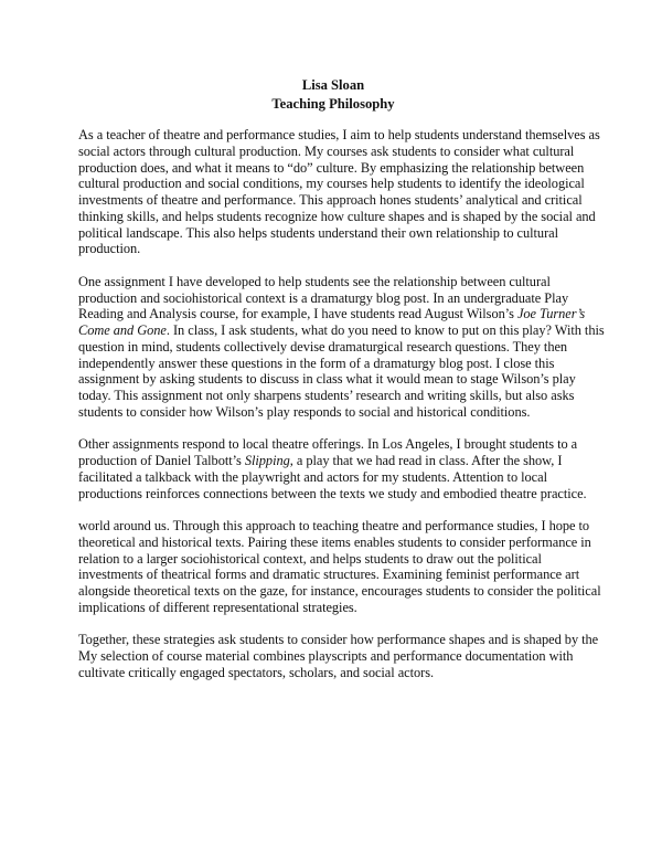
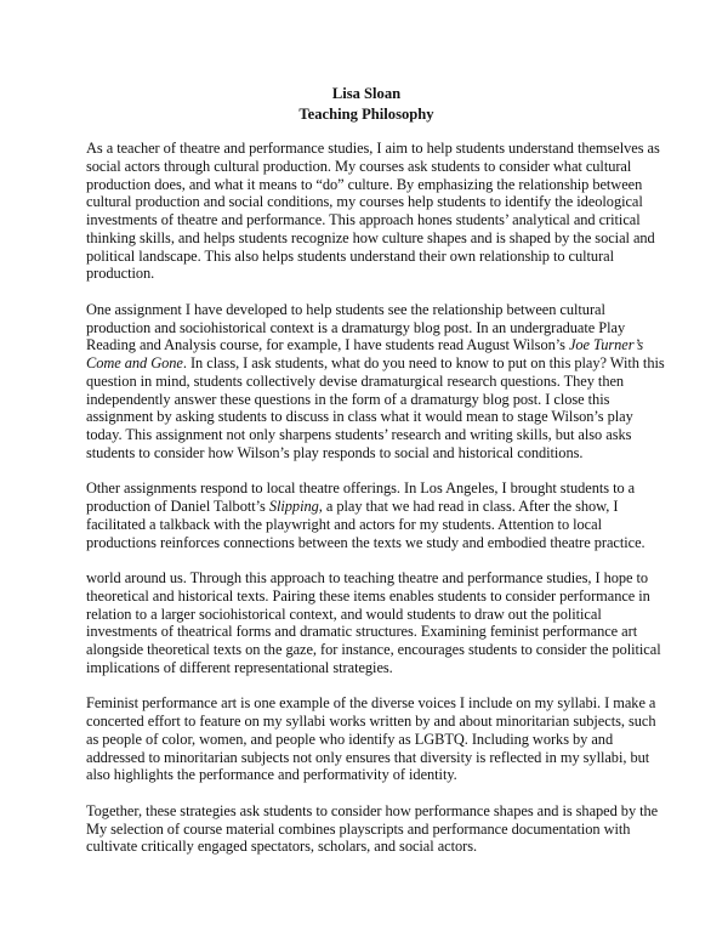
  Lisa Sloan
  Teaching Philosophy
  As a teacher of theatre and performance studies, I aim to help students understand themselves as
  social actors through cultural production. My courses ask students to consider what cultural
  production does, and what it means to “do” culture. By emphasizing the relationship between
  cultural production and social conditions, my courses help students to identify the ideological
  investments of theatre and performance. This approach hones students’ analytical and critical
  thinking skills, and helps students recognize how culture shapes and is shaped by the social and
  political landscape. This also helps students understand their own relationship to cultural
  production.
  One assignment I have developed to help students see the relationship between cultural
  production and sociohistorical context is a dramaturgy blog post. In an undergraduate Play
  Reading and Analysis course, for example, I have students read August Wilson’s Joe Turner’s
  Come and Gone. In class, I ask students, what do you need to know to put on this play? With this
  question in mind, students collectively devise dramaturgical research questions. They then
  independently answer these questions in the form of a dramaturgy blog post. I close this
  assignment by asking students to discuss in class what it would mean to stage Wilson’s play
  today. This assignment not only sharpens students’ research and writing skills, but also asks
  students to consider how Wilson’s play responds to social and historical conditions.
  Other assignments respond to local theatre offerings. In Los Angeles, I brought students to a
  production of Daniel Talbott’s Slipping, a play that we had read in class. After the show, I
  facilitated a talkback with the playwright and actors for my students. Attention to local
  productions reinforces connections between the texts we study and embodied theatre practice.
  world around us. Through this approach to teaching theatre and performance studies, I hope to
  theoretical and historical texts. Pairing these items enables students to consider performance in
- relation to a larger sociohistorical context, and helps students to draw out the political
+ relation to a larger sociohistorical context, and would students to draw out the political
  investments of theatrical forms and dramatic structures. Examining feminist performance art
  alongside theoretical texts on the gaze, for instance, encourages students to consider the political
  implications of different representational strategies.
+ Feminist performance art is one example of the diverse voices I include on my syllabi. I make a
+ concerted effort to feature on my syllabi works written by and about minoritarian subjects, such
+ as people of color, women, and people who identify as LGBTQ. Including works by and
+ addressed to minoritarian subjects not only ensures that diversity is reflected in my syllabi, but
+ also highlights the performance and performativity of identity.
  Together, these strategies ask students to consider how performance shapes and is shaped by the
  My selection of course material combines playscripts and performance documentation with
  cultivate critically engaged spectators, scholars, and social actors.
